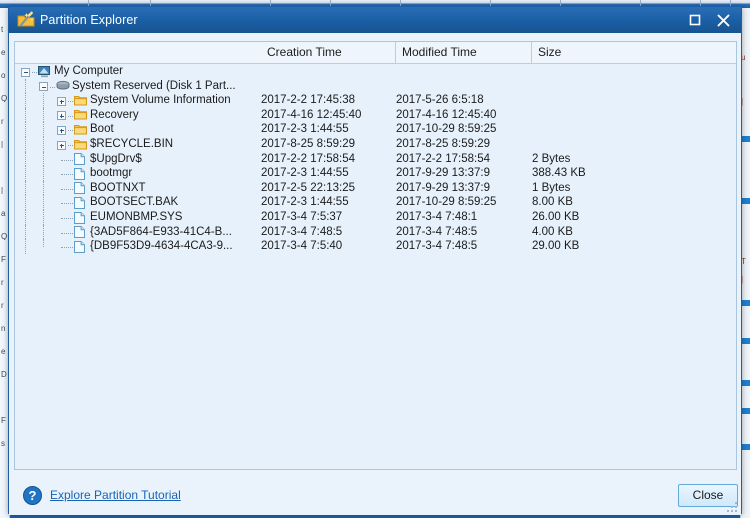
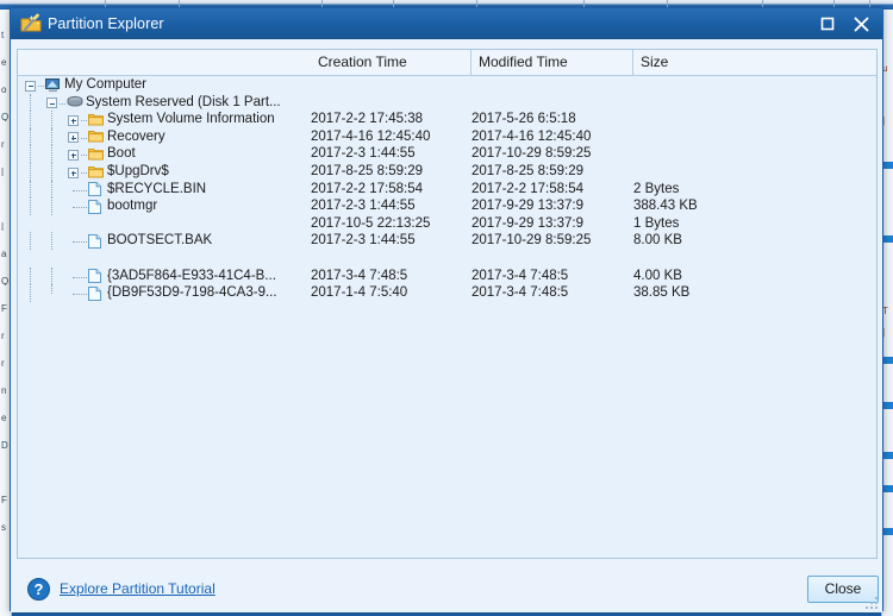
  t
  e
  o
  Q
  r
  |
  |
  a
  Q
  F
  r
  r
  n
  e
  D
  F
  s
  u
  |
  T
  |
  Partition Explorer
  Creation Time
  Modified Time
  Size
  My Computer
  System Reserved (Disk 1 Part...
  System Volume Information
  2017-2-2 17:45:38
  2017-5-26 6:5:18
  Recovery
  2017-4-16 12:45:40
  2017-4-16 12:45:40
  Boot
  2017-2-3 1:44:55
  2017-10-29 8:59:25
- $RECYCLE.BIN
+ $UpgDrv$
  2017-8-25 8:59:29
  2017-8-25 8:59:29
- $UpgDrv$
+ $RECYCLE.BIN
  2017-2-2 17:58:54
  2017-2-2 17:58:54
  2 Bytes
  bootmgr
  2017-2-3 1:44:55
  2017-9-29 13:37:9
  388.43 KB
- BOOTNXT
- 2017-2-5 22:13:25
+ 2017-10-5 22:13:25
  2017-9-29 13:37:9
  1 Bytes
  BOOTSECT.BAK
  2017-2-3 1:44:55
  2017-10-29 8:59:25
  8.00 KB
- EUMONBMP.SYS
- 2017-3-4 7:5:37
- 2017-3-4 7:48:1
- 26.00 KB
  {3AD5F864-E933-41C4-B...
  2017-3-4 7:48:5
  2017-3-4 7:48:5
  4.00 KB
- {DB9F53D9-4634-4CA3-9...
+ {DB9F53D9-7198-4CA3-9...
- 2017-3-4 7:5:40
+ 2017-1-4 7:5:40
  2017-3-4 7:48:5
- 29.00 KB
+ 38.85 KB
  ?
  Explore Partition Tutorial
  Close
